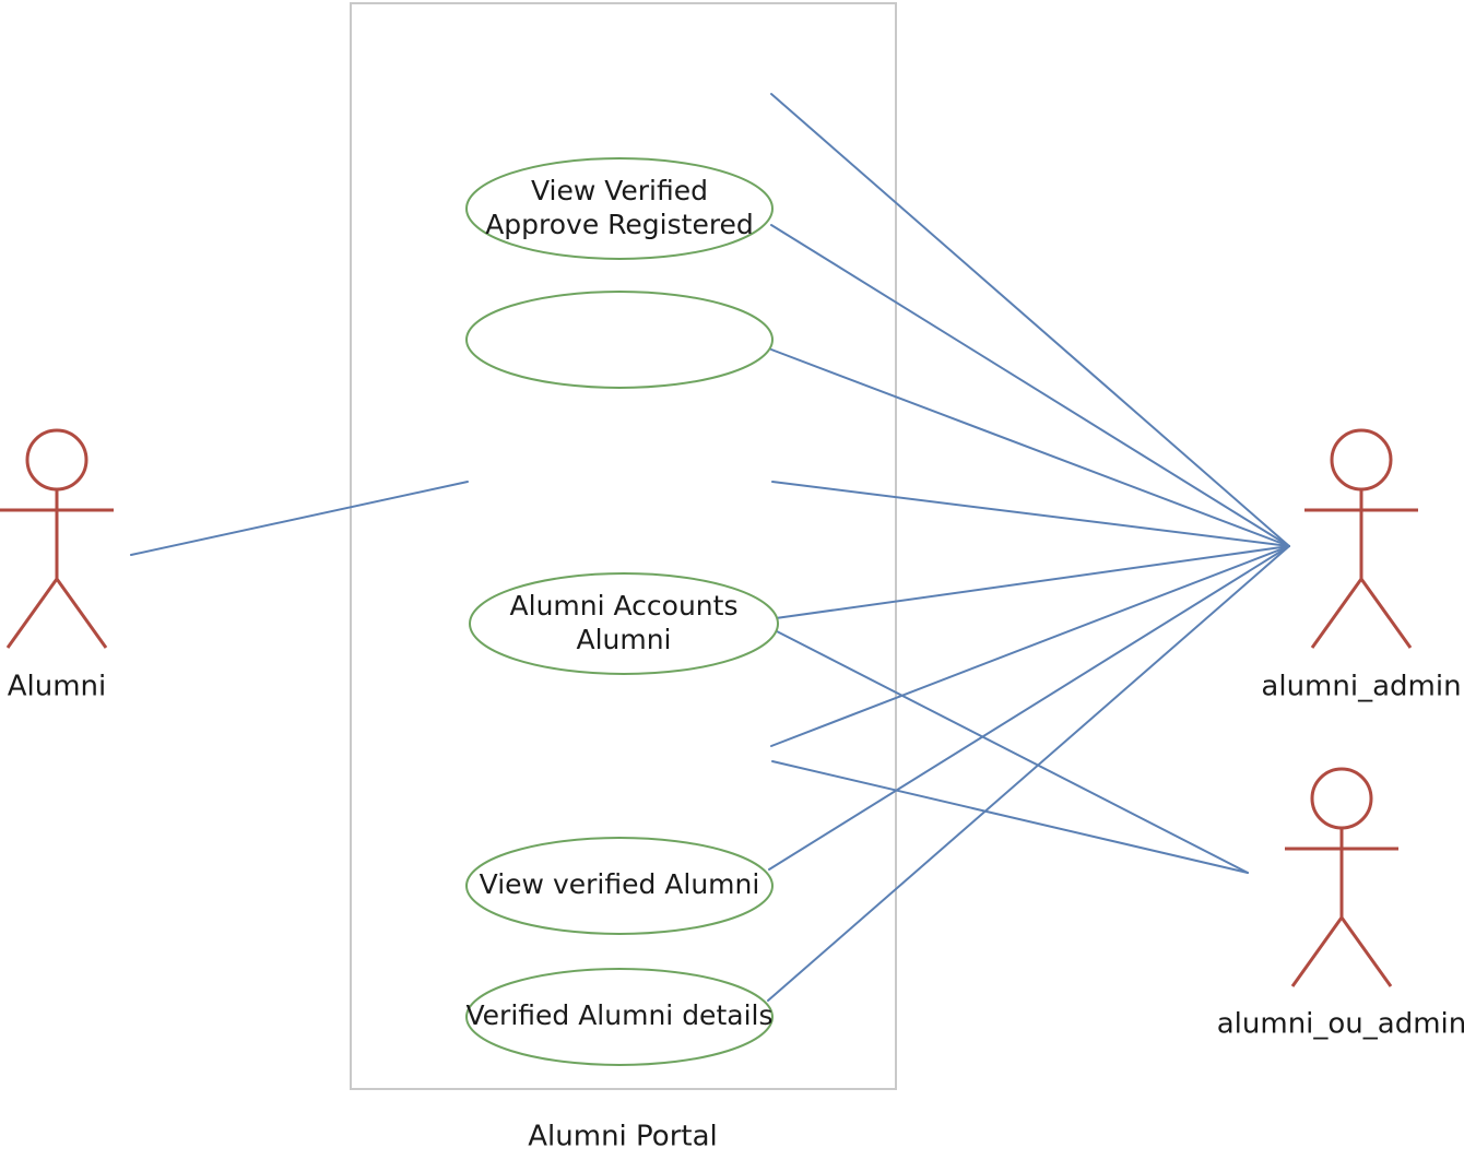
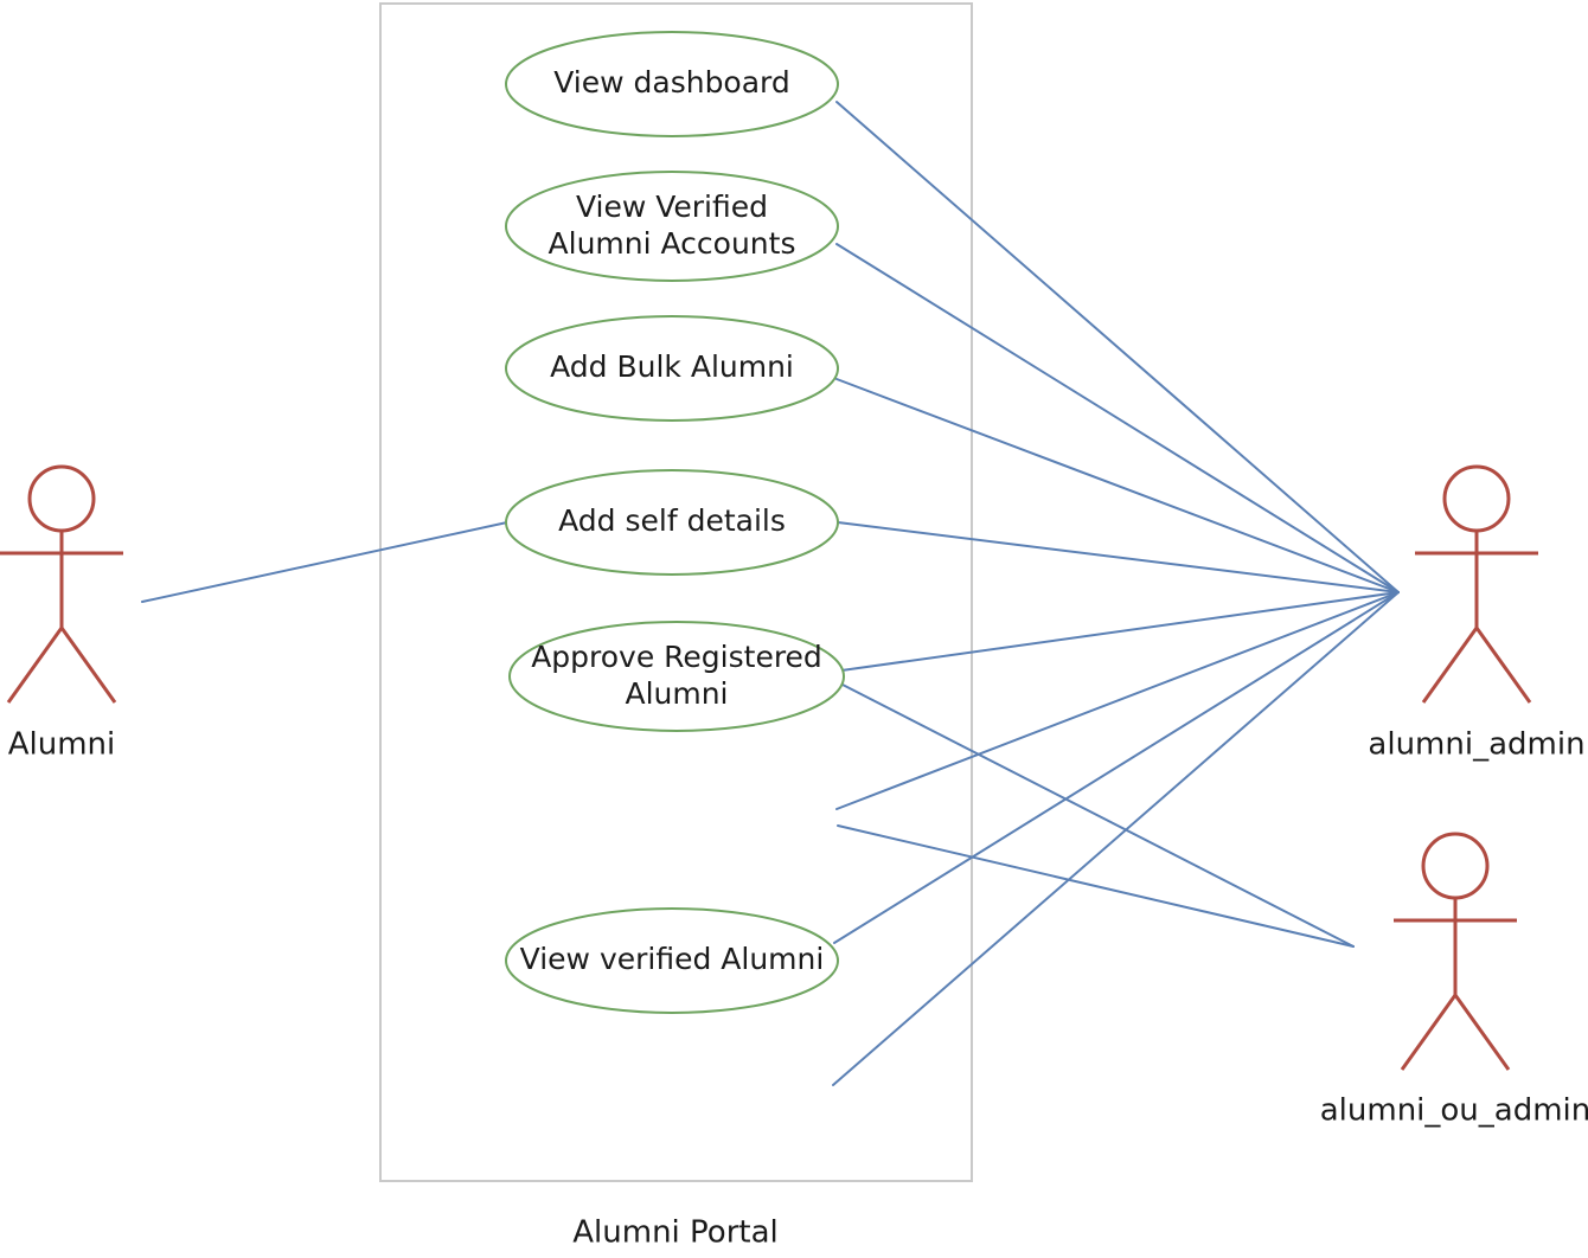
+ View dashboard
- View Verified Approve Registered
+ View Verified Alumni Accounts
+ Add Bulk Alumni
+ Add self details
- Alumni Accounts Alumni
+ Approve Registered Alumni
  View verified Alumni
- Verified Alumni details
  Alumni
  alumni_admin
  alumni_ou_admin
  Alumni Portal
